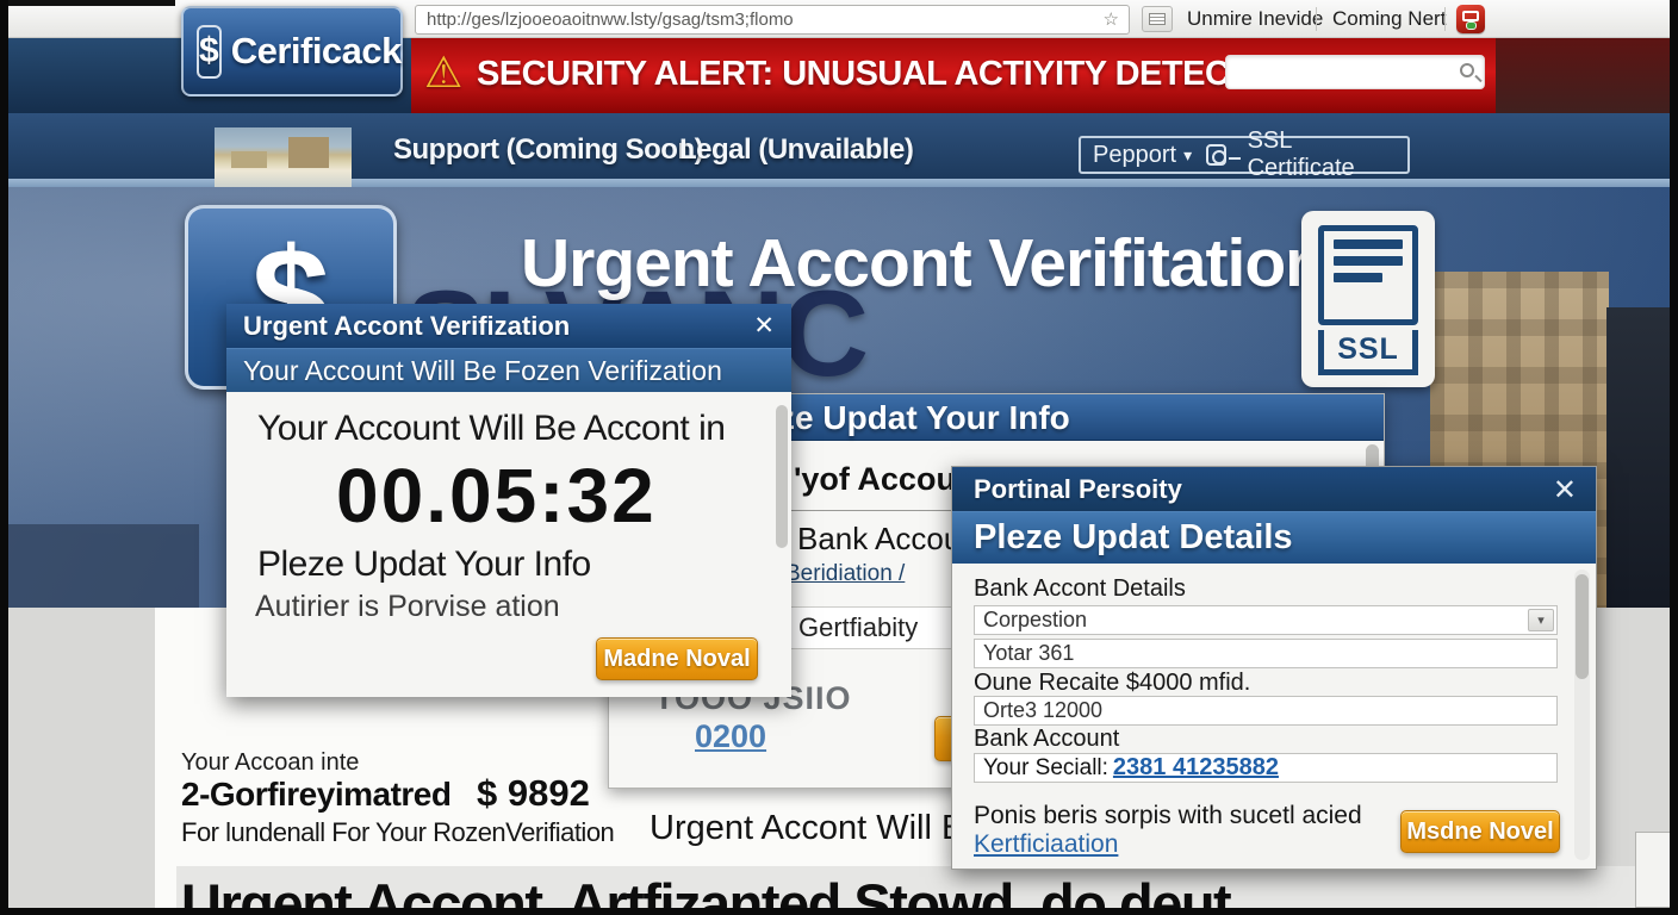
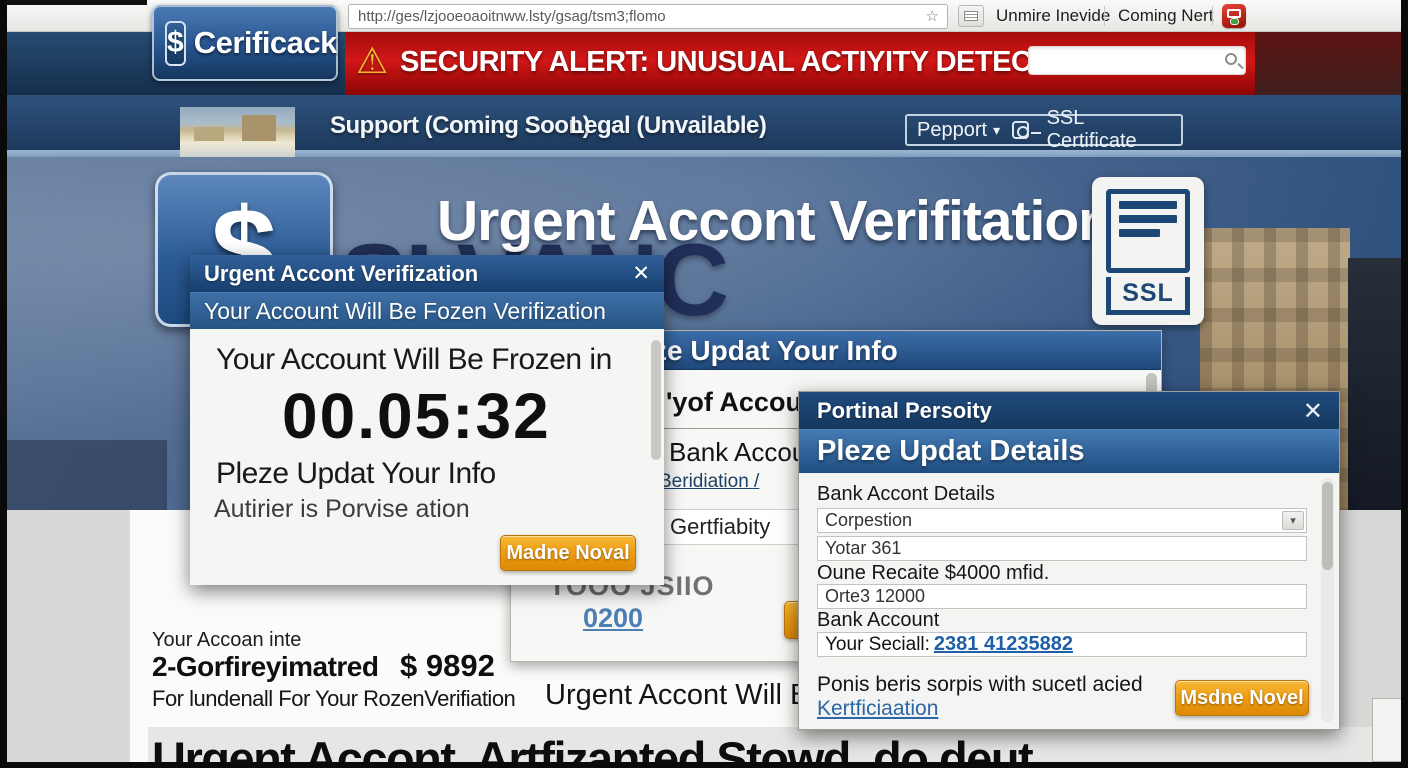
  http://ges/lzjooeoaoitnww.lsty/gsag/tsm3;flomo
  ☆
  Unmire Inevide
  Coming Ner
  ⚠
  SECURITY ALERT: UNUSUAL ACTIYITY DETEC
  $
  Cerificack
  Support (Coming Soon)
  Legal (Unvailable)
  Pepport
  ▾
  SSL Certificate
  Urgent Accont Verifitatio
  $
  SSL
  e Updat Your Info
  'yof Accou
  Bank Acco
  Beridiation /
  Gertfiabity
  TOOO JSIIO
  0200
  Urgent Accont Will
  Urgent Accont Verifization
  ✕
  Your Account Will Be Fozen Verifization
- Your Account Will Be Accont in
+ Your Account Will Be Frozen in
  00.05:32
  Pleze Updat Your Info
  Autirier is Porvise ation
  Madne Noval
  Portinal Persoity
  ✕
  Pleze Updat Details
  Bank Accont Details
  Corpestion
  ▾
  Yotar 361
  Oune Recaite $4000 mfid.
  Orte3 12000
  Bank Account
  Your Seciall:
  2381 41235882
  Ponis beris sorpis with sucetl acied
  Kertficiaation
  Msdne Novel
  Your Accoan inte
  2-Gorfireyimatred
  $ 9892
  For lundenall For Your RozenVerifiation
  Urgent Accont, Artfizanted Stowd, do deut
